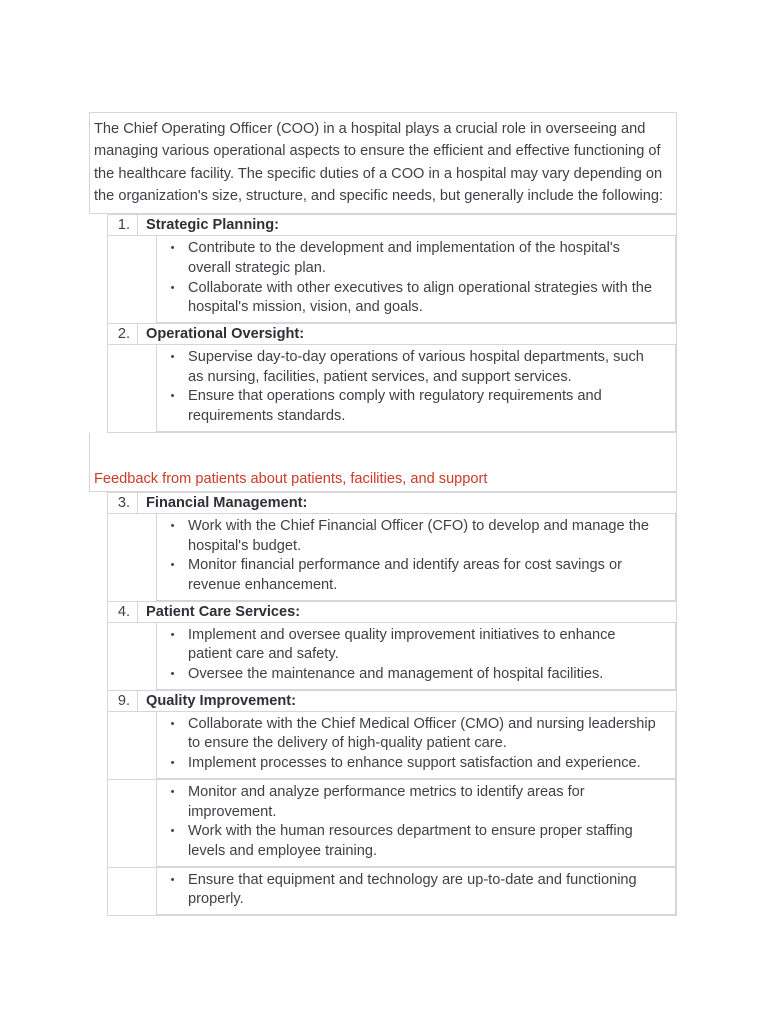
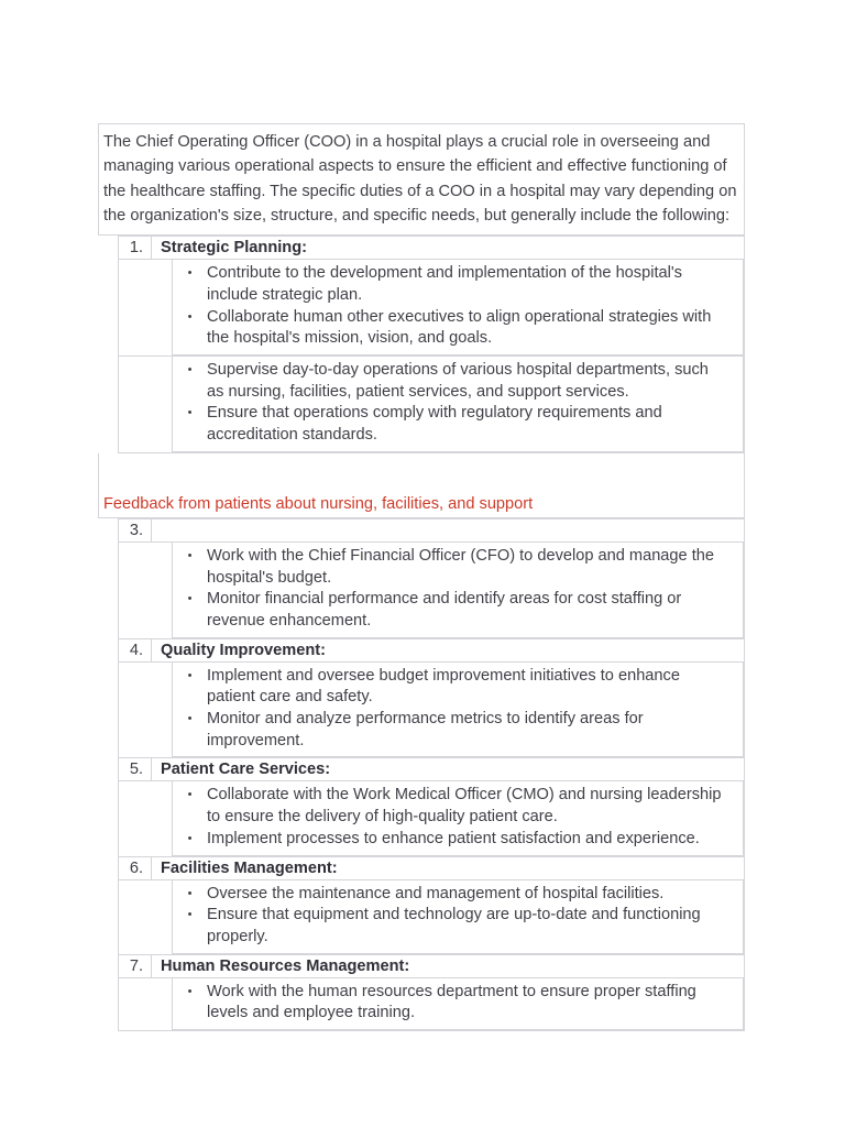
- The Chief Operating Officer (COO) in a hospital plays a crucial role in overseeing and managing various operational aspects to ensure the efficient and effective functioning of the healthcare facility. The specific duties of a COO in a hospital may vary depending on the organization's size, structure, and specific needs, but generally include the following:
+ The Chief Operating Officer (COO) in a hospital plays a crucial role in overseeing and managing various operational aspects to ensure the efficient and effective functioning of the healthcare staffing. The specific duties of a COO in a hospital may vary depending on the organization's size, structure, and specific needs, but generally include the following:
  1.
  Strategic Planning:
  •
- Contribute to the development and implementation of the hospital's overall strategic plan.
+ Contribute to the development and implementation of the hospital's include strategic plan.
  •
- Collaborate with other executives to align operational strategies with the hospital's mission, vision, and goals.
+ Collaborate human other executives to align operational strategies with the hospital's mission, vision, and goals.
- 2.
- Operational Oversight:
  •
  Supervise day-to-day operations of various hospital departments, such as nursing, facilities, patient services, and support services.
  •
- Ensure that operations comply with regulatory requirements and requirements standards.
+ Ensure that operations comply with regulatory requirements and accreditation standards.
- Feedback from patients about patients, facilities, and support
+ Feedback from patients about nursing, facilities, and support
  3.
- Financial Management:
  •
  Work with the Chief Financial Officer (CFO) to develop and manage the hospital's budget.
  •
- Monitor financial performance and identify areas for cost savings or revenue enhancement.
+ Monitor financial performance and identify areas for cost staffing or revenue enhancement.
  4.
- Patient Care Services:
+ Quality Improvement:
  •
- Implement and oversee quality improvement initiatives to enhance patient care and safety.
+ Implement and oversee budget improvement initiatives to enhance patient care and safety.
  •
- Oversee the maintenance and management of hospital facilities.
+ Monitor and analyze performance metrics to identify areas for improvement.
- 9.
+ 5.
- Quality Improvement:
+ Patient Care Services:
  •
- Collaborate with the Chief Medical Officer (CMO) and nursing leadership to ensure the delivery of high-quality patient care.
+ Collaborate with the Work Medical Officer (CMO) and nursing leadership to ensure the delivery of high-quality patient care.
  •
- Implement processes to enhance support satisfaction and experience.
+ Implement processes to enhance patient satisfaction and experience.
+ 6.
+ Facilities Management:
  •
- Monitor and analyze performance metrics to identify areas for improvement.
+ Oversee the maintenance and management of hospital facilities.
  •
- Work with the human resources department to ensure proper staffing levels and employee training.
+ Ensure that equipment and technology are up-to-date and functioning properly.
+ 7.
+ Human Resources Management:
  •
- Ensure that equipment and technology are up-to-date and functioning properly.
+ Work with the human resources department to ensure proper staffing levels and employee training.
